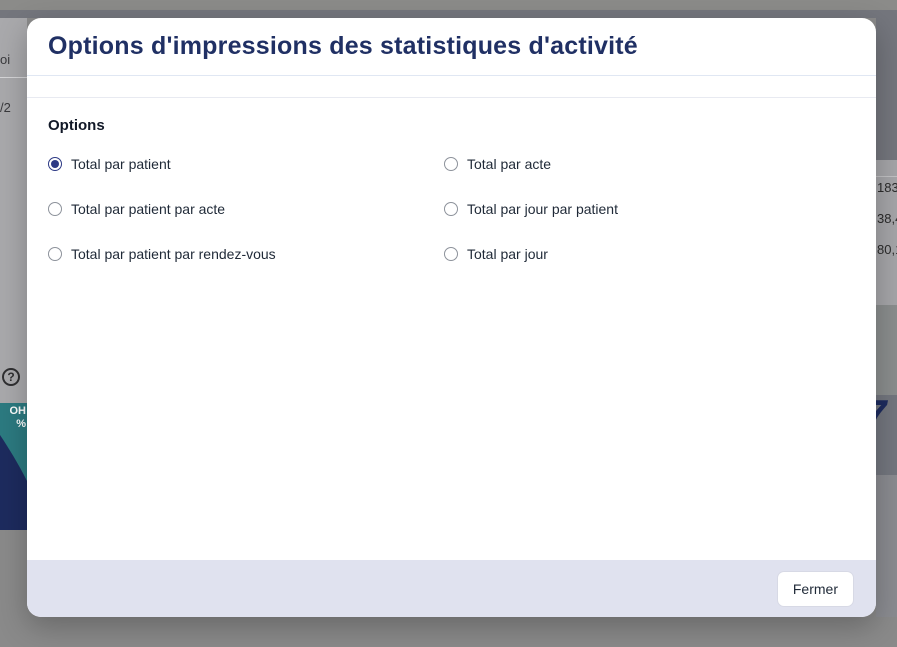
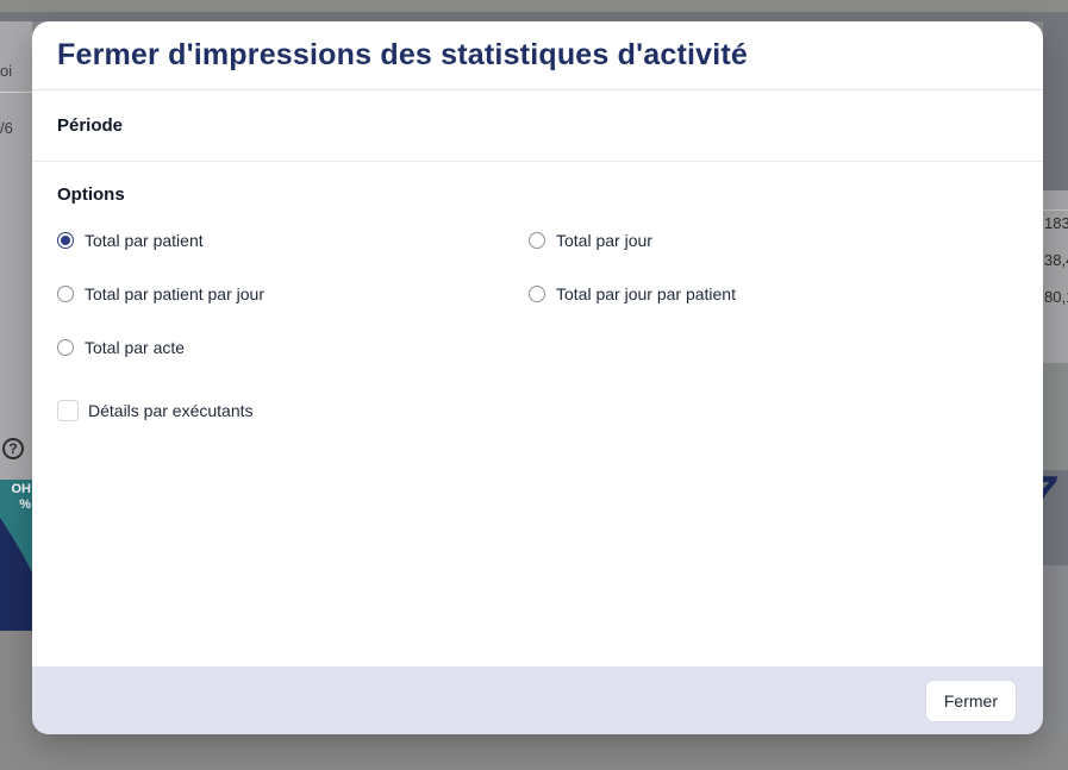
  oi
- /2
+ /6
  ?
  OH
  %
  183
  38,
  80,
- Options d'impressions des statistiques d'activité
+ Fermer d'impressions des statistiques d'activité
+ Période
  Options
  Total par patient
- Total par acte
+ Total par jour
- Total par patient par acte
+ Total par patient par jour
  Total par jour par patient
- Total par patient par rendez-vous
- Total par jour
+ Total par acte
+ Détails par exécutants
  Fermer
